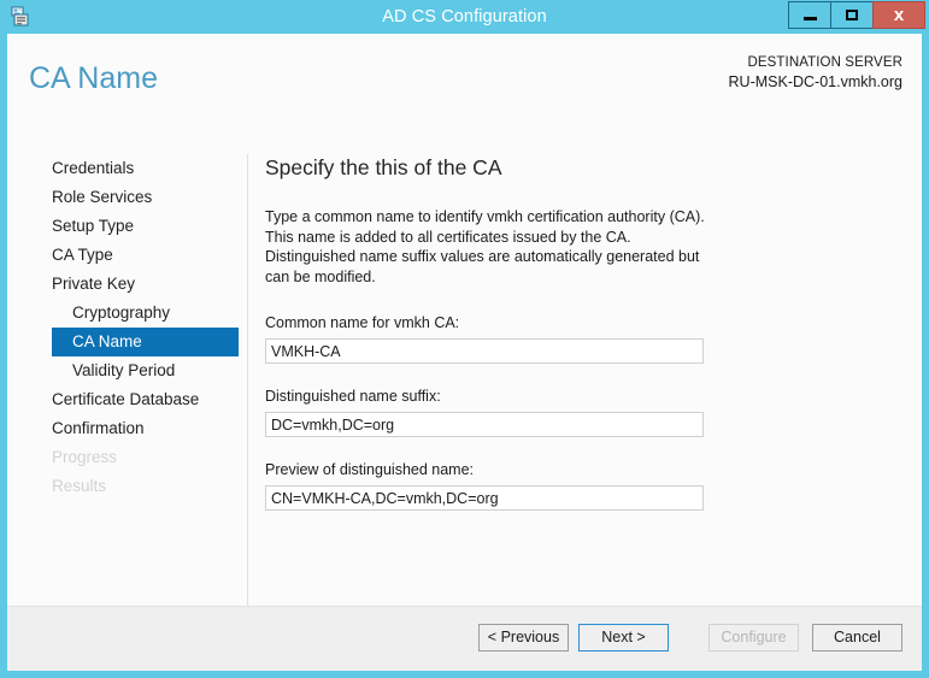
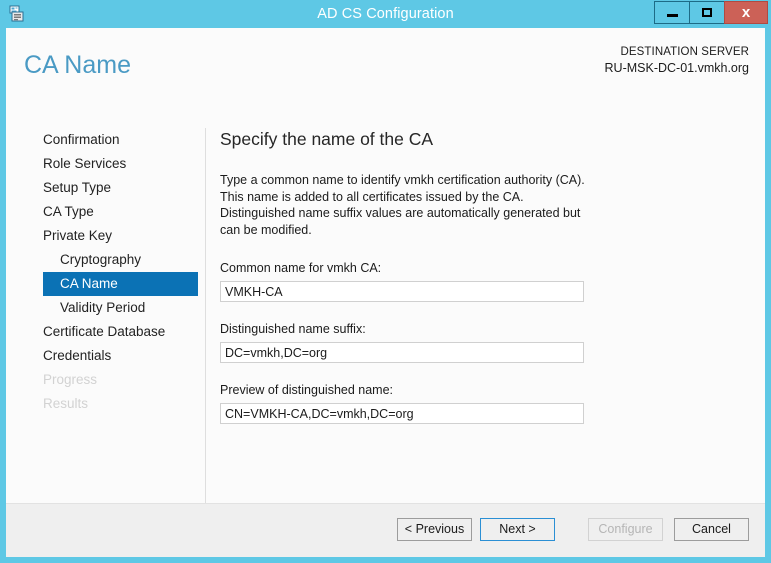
  AD CS Configuration
  x
  CA Name
  DESTINATION SERVER
  RU-MSK-DC-01.vmkh.org
- Credentials
+ Confirmation
  Role Services
  Setup Type
  CA Type
  Private Key
  Cryptography
  CA Name
  Validity Period
  Certificate Database
- Confirmation
+ Credentials
  Progress
  Results
- Specify the this of the CA
+ Specify the name of the CA
  Type a common name to identify vmkh certification authority (CA). This name is added to all certificates issued by the CA. Distinguished name suffix values are automatically generated but can be modified.
  Common name for vmkh CA:
  VMKH-CA
  Distinguished name suffix:
  DC=vmkh,DC=org
  Preview of distinguished name:
  CN=VMKH-CA,DC=vmkh,DC=org
  < Previous
  Next >
  Configure
  Cancel
